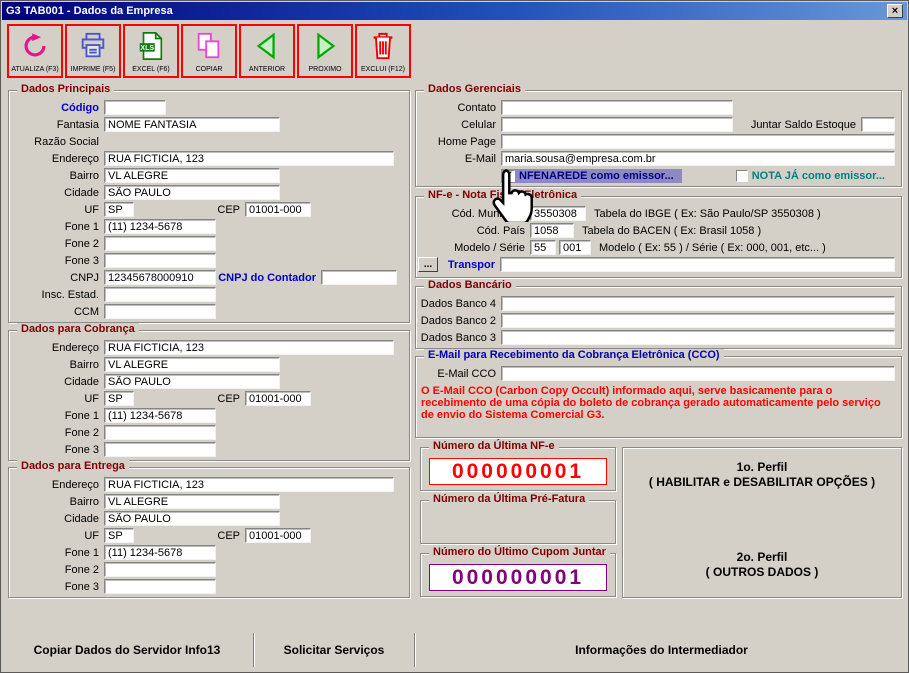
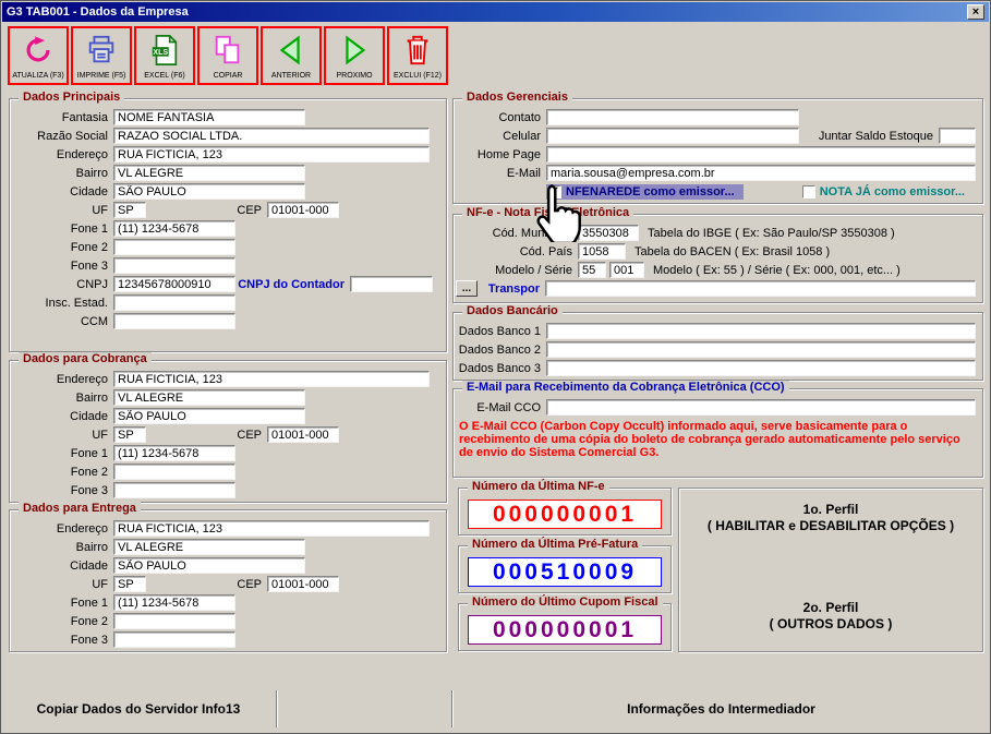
  G3 TAB001 - Dados da Empresa
  ×
  Dados Principais
- Código
  Fantasia
  NOME FANTASIA
  Razão Social
+ RAZAO SOCIAL LTDA.
  Endereço
  RUA FICTICIA, 123
  Bairro
  VL ALEGRE
  Cidade
  SÃO PAULO
  UF
  SP
  CEP
  01001-000
  Fone 1
  (11) 1234-5678
  Fone 2
  Fone 3
  CNPJ
  12345678000910
  CNPJ do Contador
  Insc. Estad.
  CCM
  Dados para Cobrança
  Endereço
  RUA FICTICIA, 123
  Bairro
  VL ALEGRE
  Cidade
  SÃO PAULO
  UF
  SP
  CEP
  01001-000
  Fone 1
  (11) 1234-5678
  Fone 2
  Fone 3
  Dados para Entrega
  Endereço
  RUA FICTICIA, 123
  Bairro
  VL ALEGRE
  Cidade
  SÃO PAULO
  UF
  SP
  CEP
  01001-000
  Fone 1
  (11) 1234-5678
  Fone 2
  Fone 3
  Dados Gerenciais
  Contato
  Celular
  Juntar Saldo Estoque
  Home Page
  E-Mail
  maria.sousa@empresa.com.br
  NFENAREDE como emissor...
  NOTA JÁ como emissor...
  NF-e - Nota Filetrônica
  3550308
  Tabela do IBGE ( Ex: São Paulo/SP 3550308 )
  Cód. País
  1058
  Tabela do BACEN ( Ex: Brasil 1058 )
  Modelo / Série
  55
  001
  Modelo ( Ex: 55 ) / Série ( Ex: 000, 001, etc... )
  ...
  Transpor
  Dados Bancário
- Dados Banco 4
+ Dados Banco 1
  Dados Banco 2
  Dados Banco 3
  E-Mail para Recebimento da Cobrança Eletrônica (CCO)
  E-Mail CCO
  O E-Mail CCO (Carbon Copy Occult) informado aqui, serve basicamente para o recebimento de uma cópia do boleto de cobrança gerado automaticamente pelo serviço de envio do Sistema Comercial G3.
  Número da Última NF-e
  000000001
  Número da Última Pré-Fatura
+ 000510009
- Número do Último Cupom Juntar
+ Número do Último Cupom Fiscal
  000000001
  1o. Perfil
  ( HABILITAR e DESABILITAR OPÇÕES )
  2o. Perfil
  ( OUTROS DADOS )
  Copiar Dados do Servidor Info13
- Solicitar Serviços
  Informações do Intermediador
